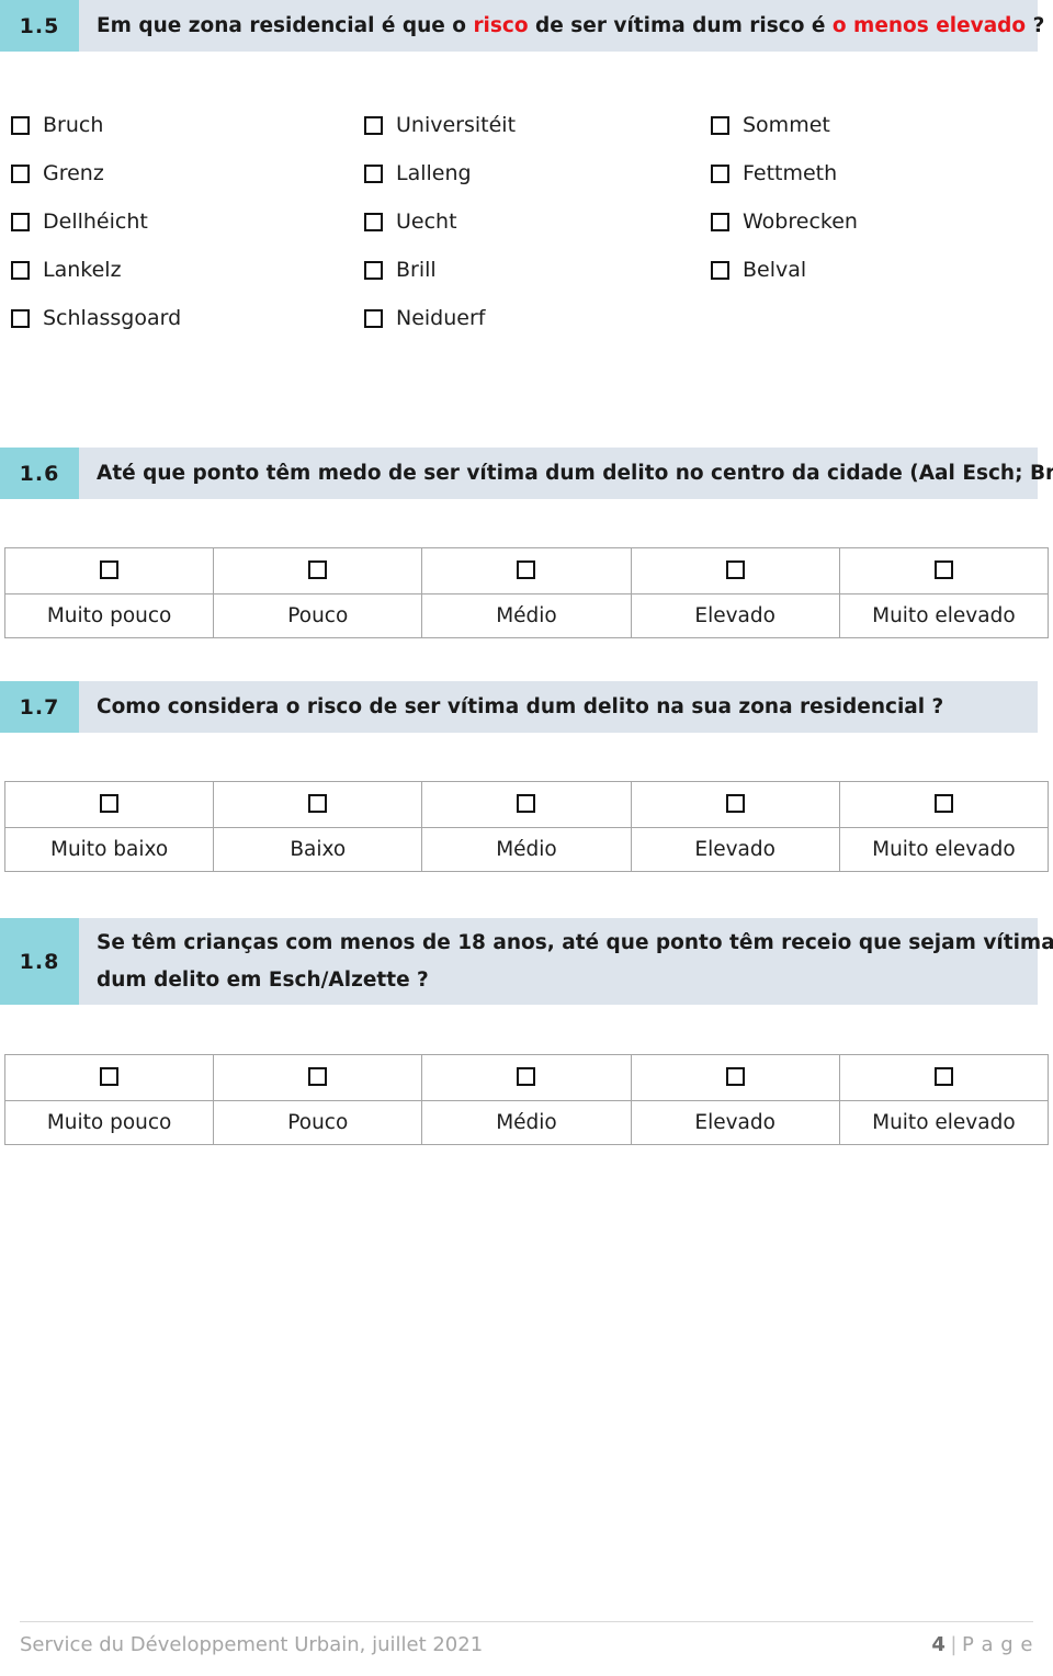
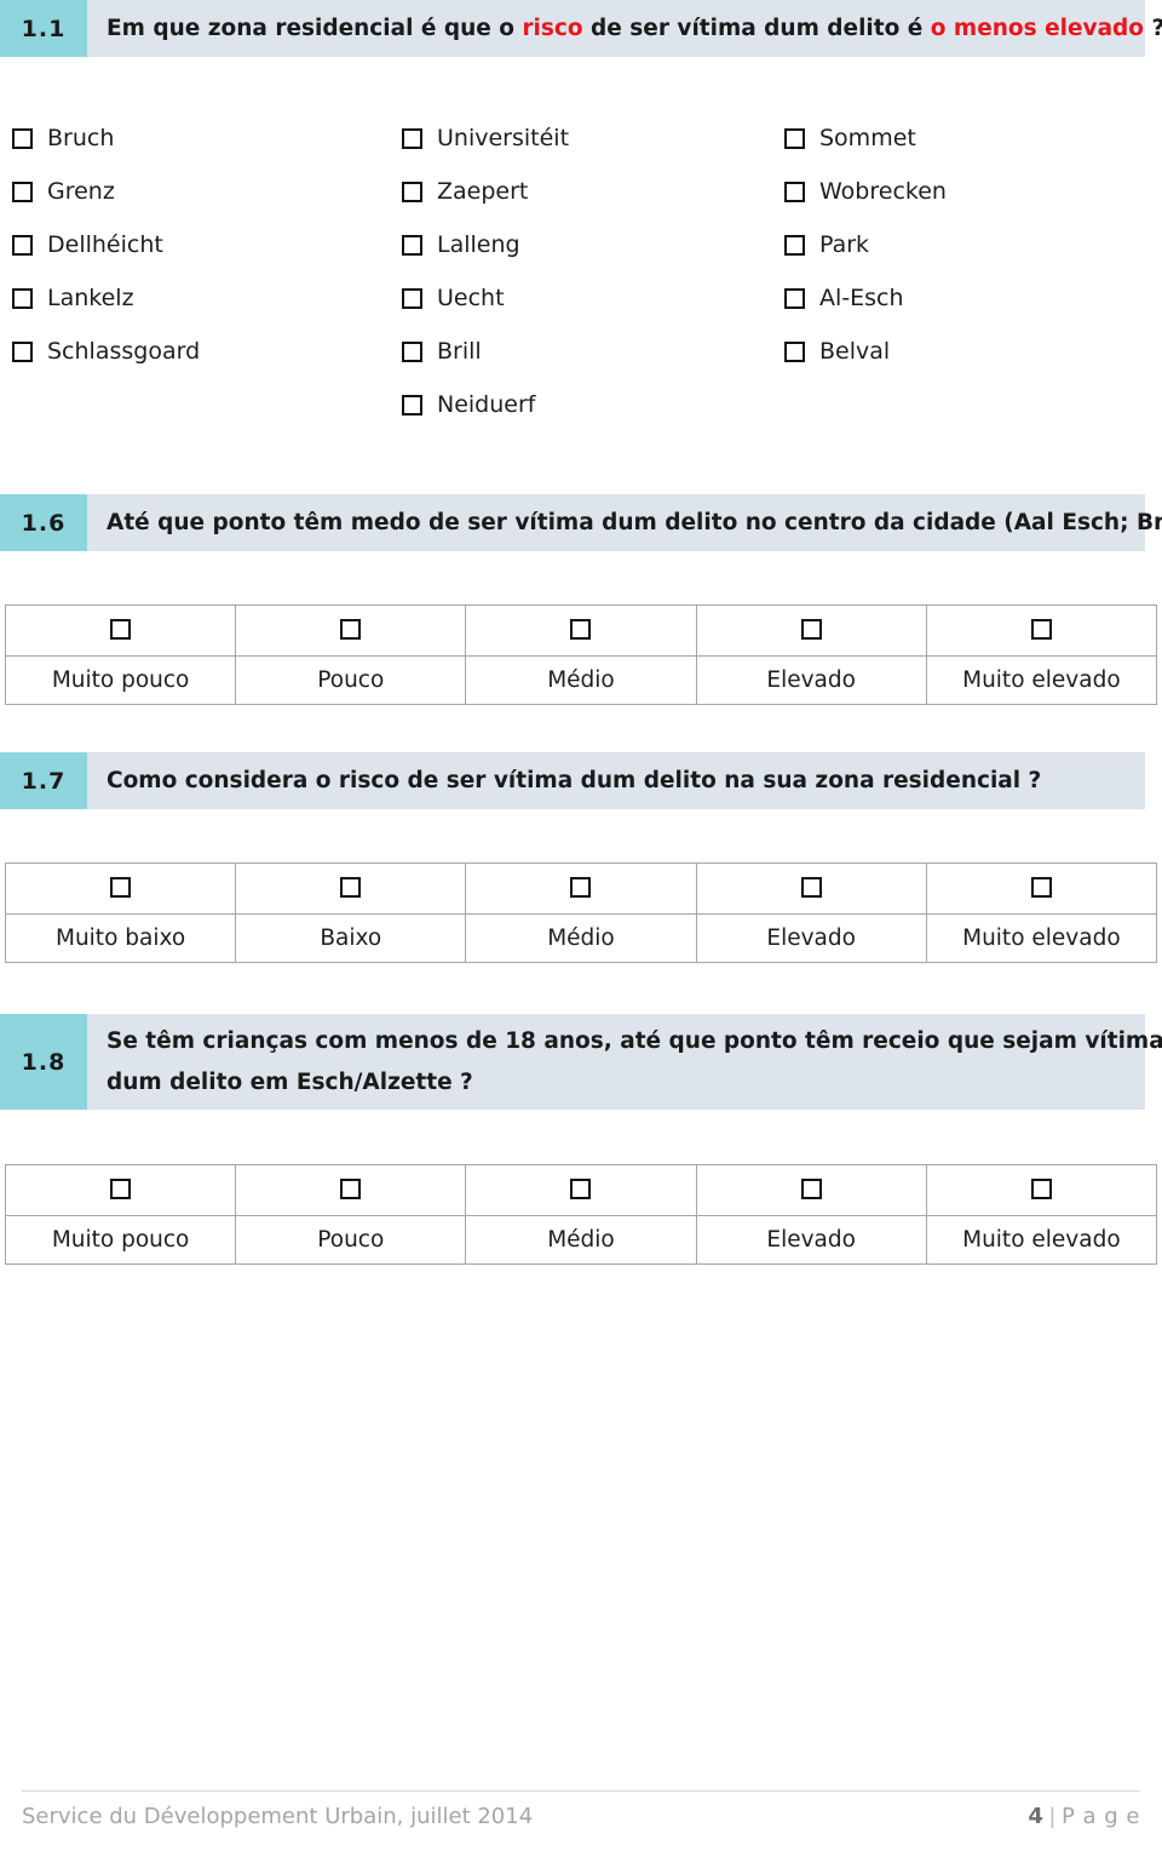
- 1.5
+ 1.1
- Em que zona residencial é que o risco de ser vítima dum risco é o menos elevado ?
+ Em que zona residencial é que o risco de ser vítima dum delito é o menos elevado ?
  Bruch
  Grenz
  Dellhéicht
  Lankelz
  Schlassgoard
  Universitéit
+ Zaepert
  Lalleng
  Uecht
  Brill
  Neiduerf
  Sommet
- Fettmeth
  Wobrecken
+ Park
+ Al-Esch
  Belval
  1.6
  Até que ponto têm medo de ser vítima dum delito no centro da cidade (Aal Esch; Br
  Muito pouco	Pouco	Médio	Elevado	Muito elevado
  1.7
  Como considera o risco de ser vítima dum delito na sua zona residencial ?
  Muito baixo	Baixo	Médio	Elevado	Muito elevado
  1.8
  Se têm crianças com menos de 18 anos, até que ponto têm receio que sejam vítima
  dum delito em Esch/Alzette ?
  Muito pouco	Pouco	Médio	Elevado	Muito elevado
- Service du Développement Urbain, juillet 2021
+ Service du Développement Urbain, juillet 2014
  4 | P a g e
